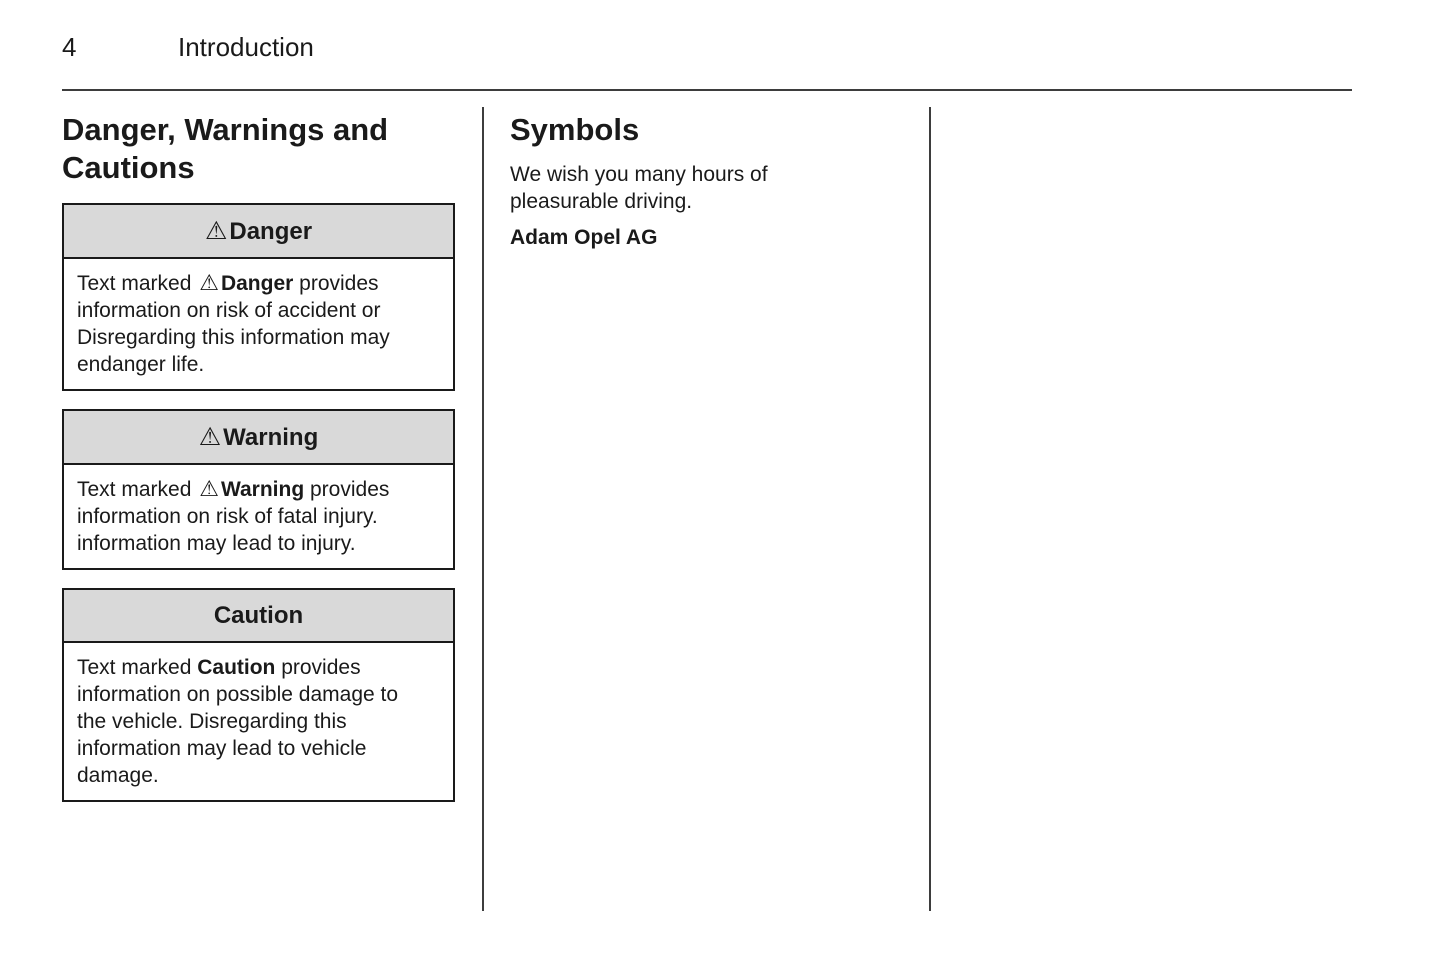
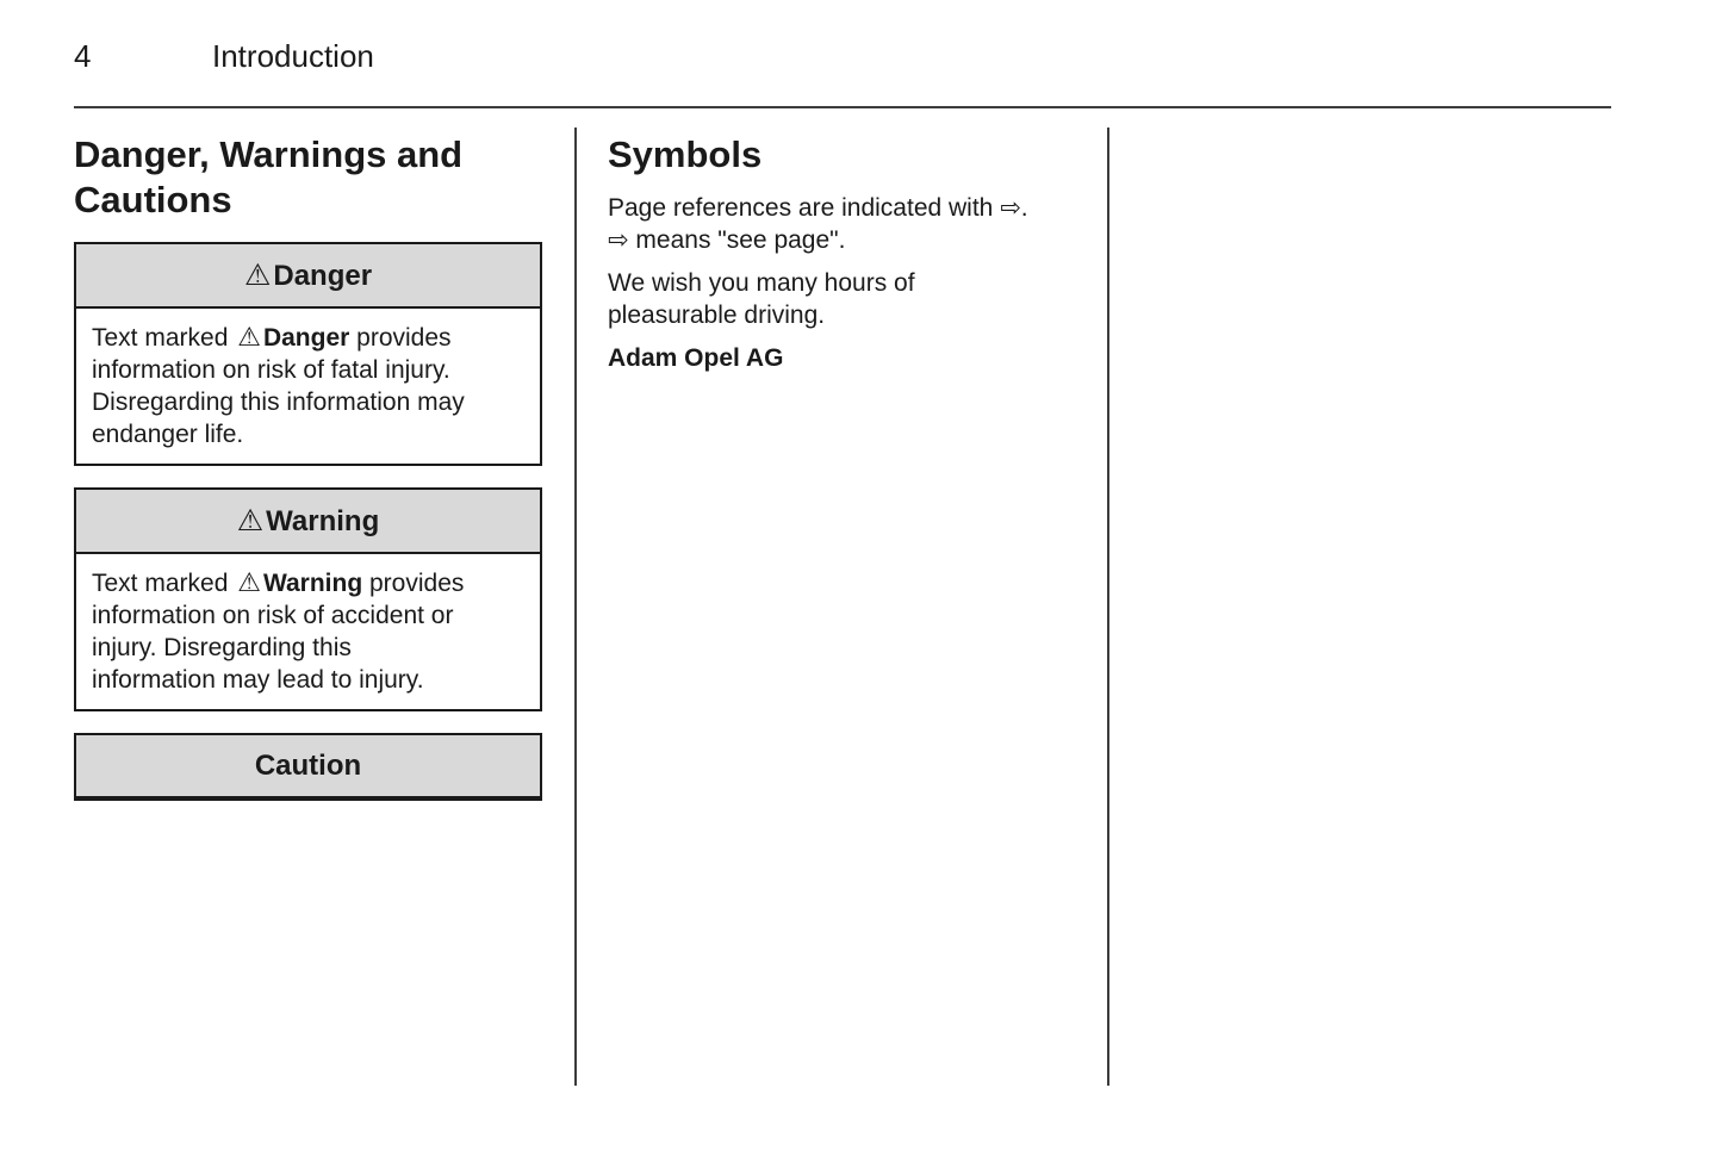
  4
  Introduction
  Danger, Warnings and
  Cautions
  ⚠Danger
  Text marked ⚠Danger provides
- information on risk of accident or
+ information on risk of fatal injury.
  Disregarding this information may
  endanger life.
  ⚠Warning
  Text marked ⚠Warning provides
- information on risk of fatal injury.
+ information on risk of accident or
+ injury. Disregarding this
  information may lead to injury.
  Caution
- Text marked Caution provides
- information on possible damage to
- the vehicle. Disregarding this
- information may lead to vehicle
- damage.
  Symbols
+ Page references are indicated with ⇨.
+ ⇨ means "see page".
  We wish you many hours of
  pleasurable driving.
  Adam Opel AG
